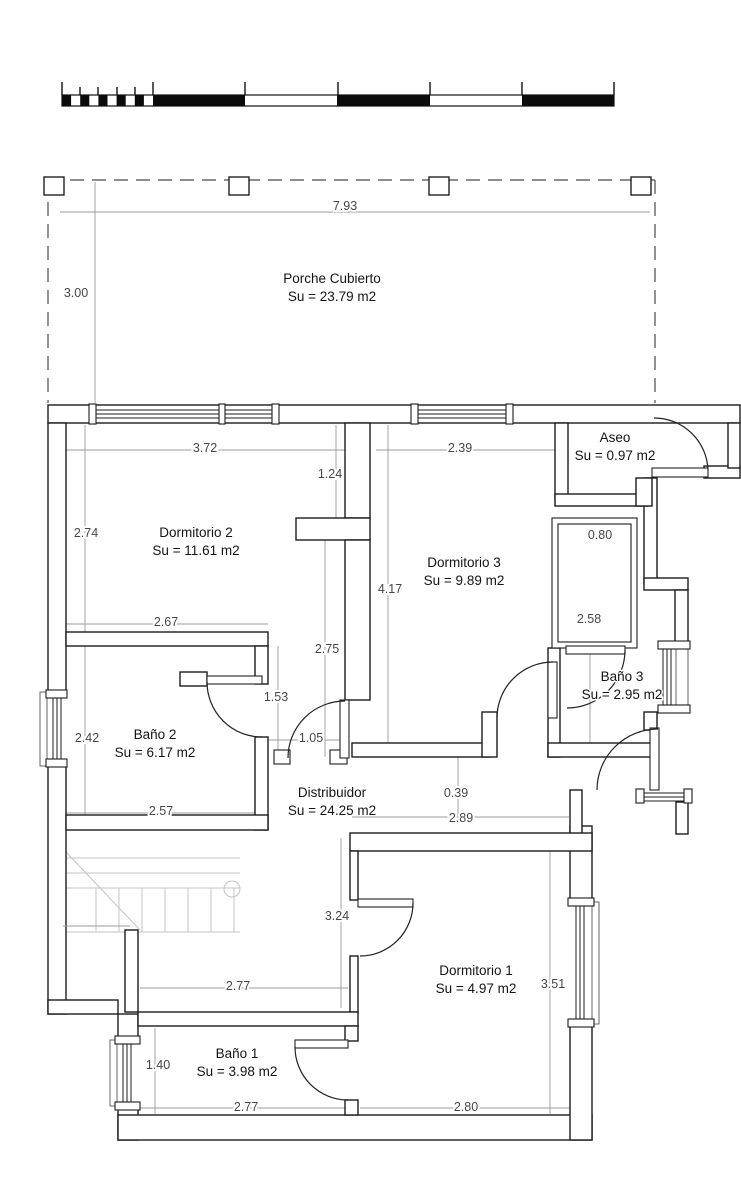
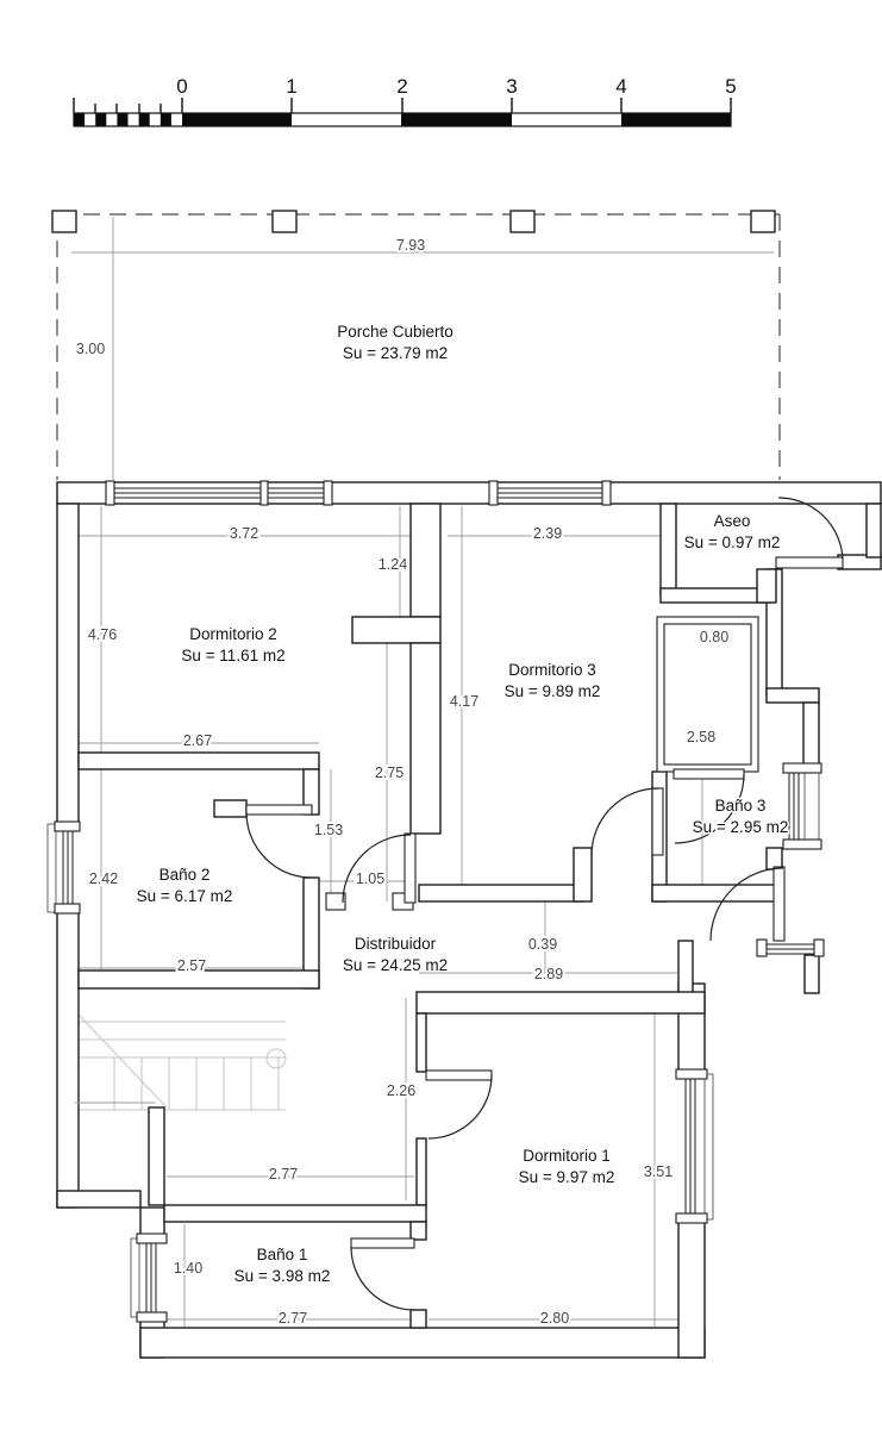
+ 0
+ 1
+ 2
+ 3
+ 4
+ 5
  7.93
  3.00
  3.72
  2.39
  1.24
- 2.74
+ 4.76
  4.17
  0.80
  2.67
  2.58
  2.75
  1.53
  2.42
  1.05
  2.57
  0.39
  2.89
- 3.24
+ 2.26
  2.77
  3.51
  1.40
  2.77
  2.80
  Porche Cubierto
  Su = 23.79 m2
  Dormitorio 2
  Su = 11.61 m2
  Dormitorio 3
  Su = 9.89 m2
  Aseo
  Su = 0.97 m2
  Baño 2
  Su = 6.17 m2
  Baño 3
  Su = 2.95 m2
  Distribuidor
  Su = 24.25 m2
  Dormitorio 1
- Su = 4.97 m2
+ Su = 9.97 m2
  Baño 1
  Su = 3.98 m2
